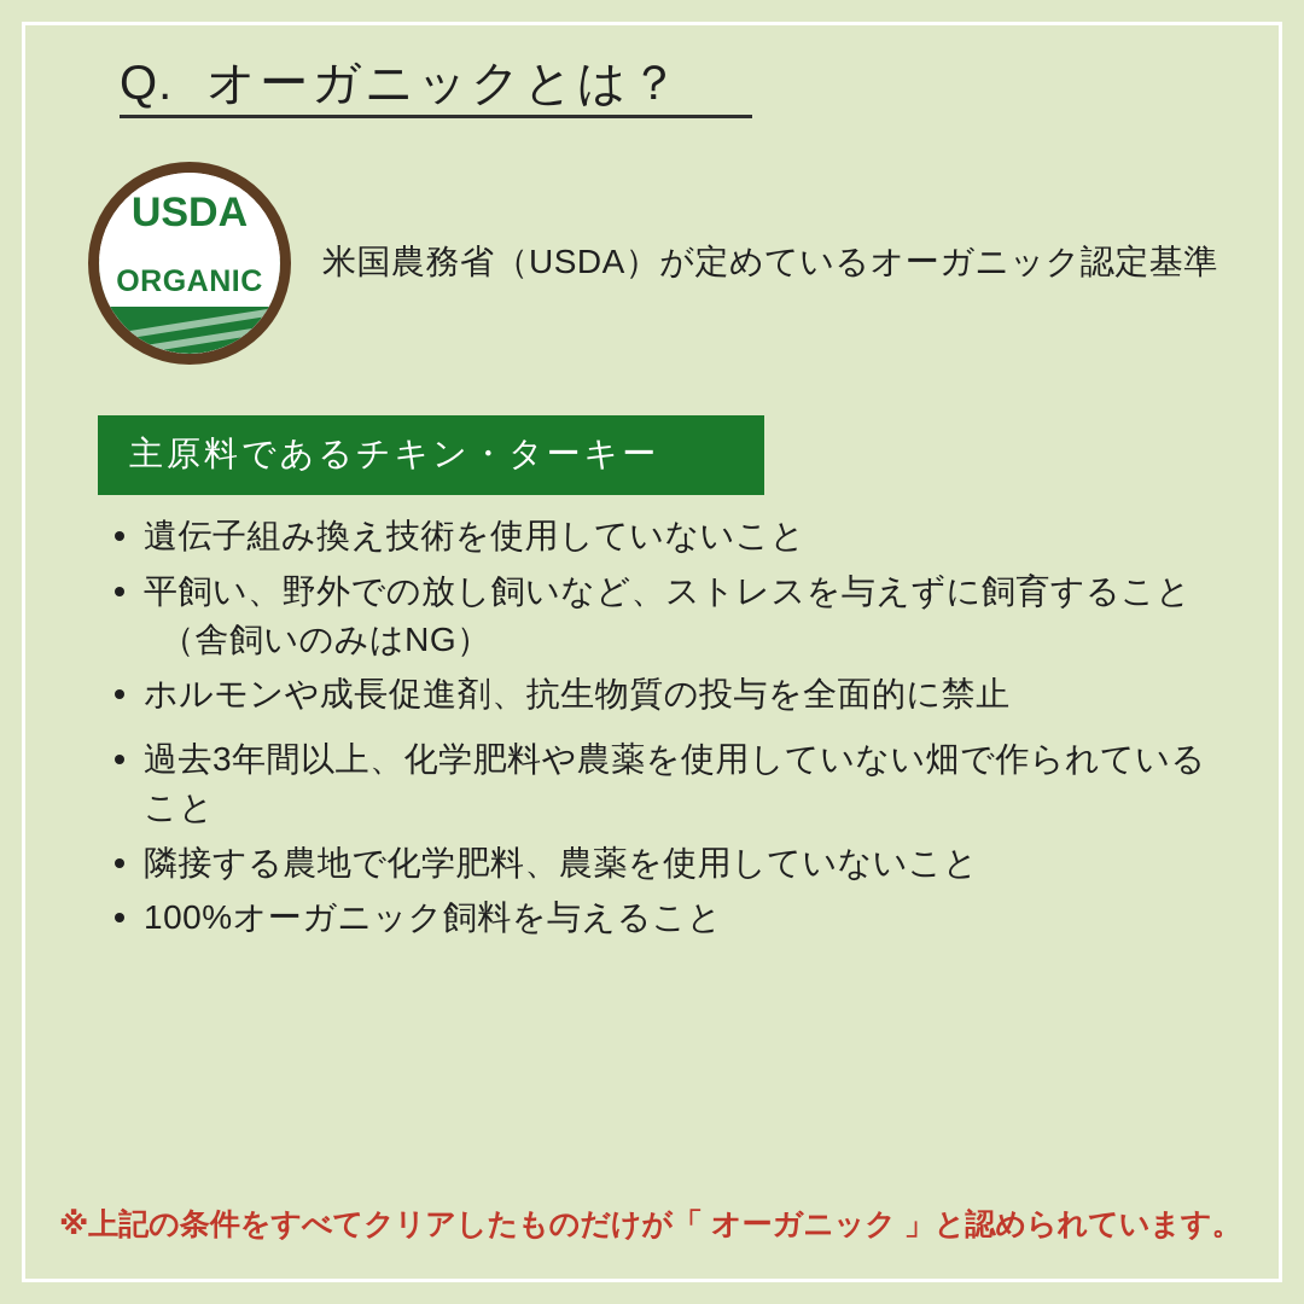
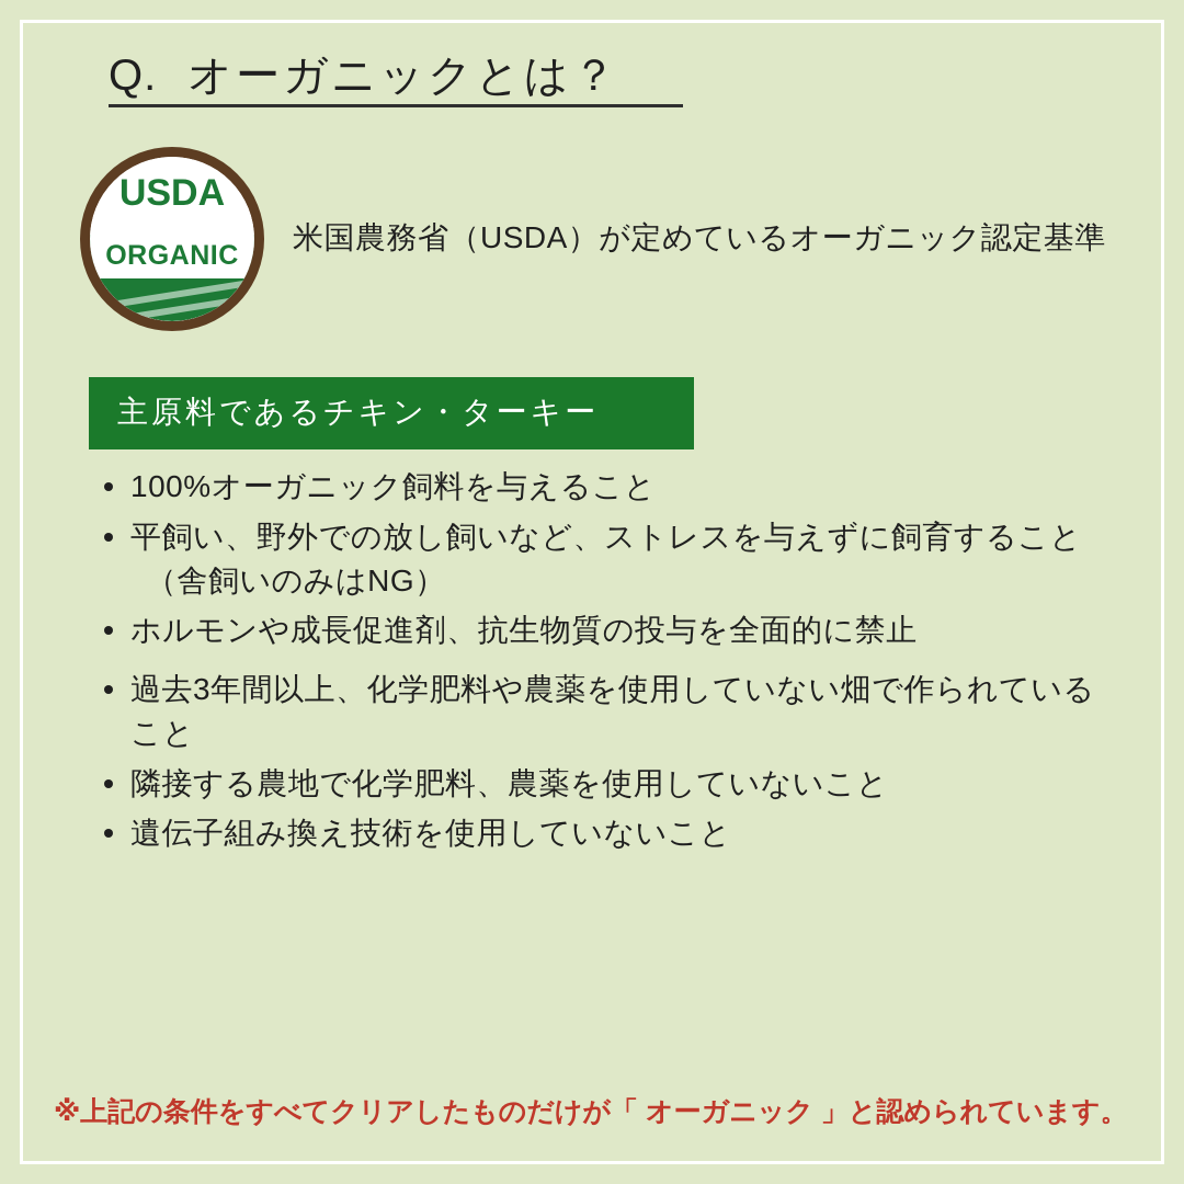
  Q.
  オーガニックとは？
  USDA
  ORGANIC
  米国農務省（USDA）が定めているオーガニック認定基準
  主原料であるチキン・ターキー
- 遺伝子組み換え技術を使用していないこと
+ 100%オーガニック飼料を与えること
  平飼い、野外での放し飼いなど、ストレスを与えずに飼育すること
  （舎飼いのみはNG）
  ホルモンや成長促進剤、抗生物質の投与を全面的に禁止
  過去3年間以上、化学肥料や農薬を使用していない畑で作られていること
  隣接する農地で化学肥料、農薬を使用していないこと
- 100%オーガニック飼料を与えること
+ 遺伝子組み換え技術を使用していないこと
  ※上記の条件をすべてクリアしたものだけが「 オーガニック 」と認められています。
